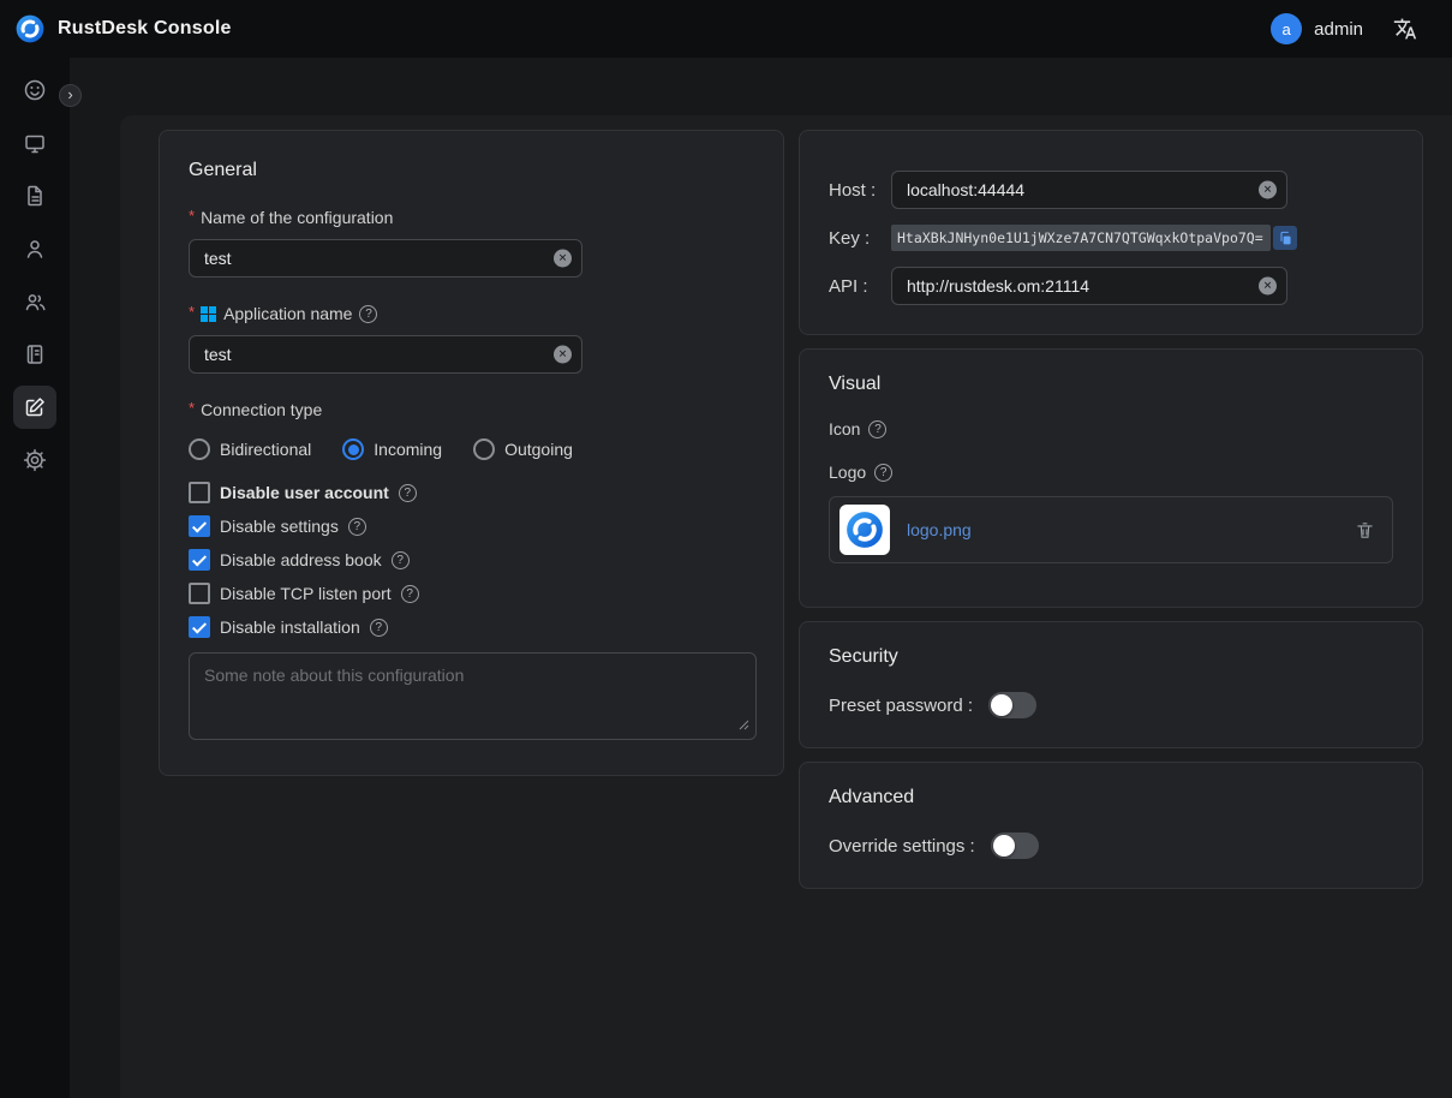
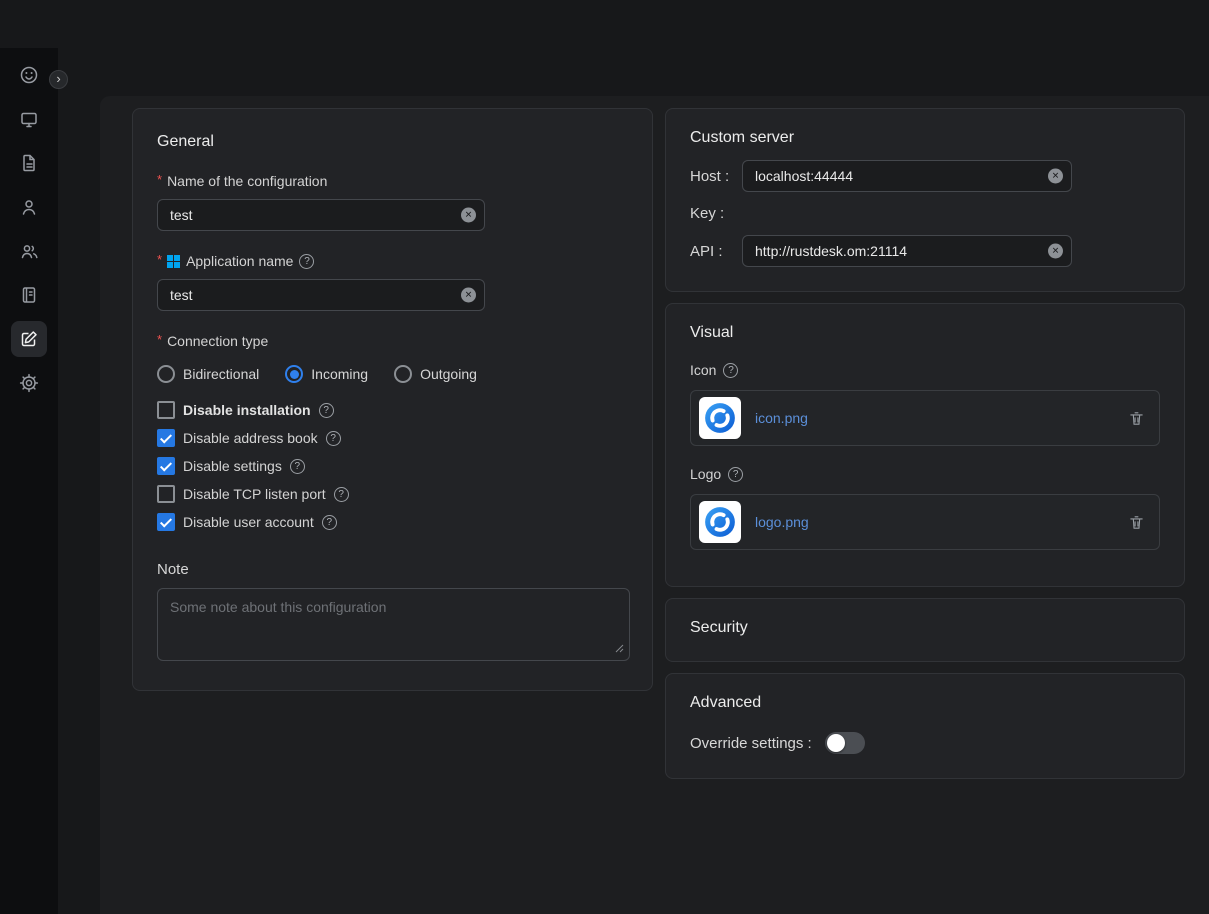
- RustDesk Console
- a
- admin
  ›
  General
  *
  Name of the configuration
  test
  ✕
  *
  Application name
  ?
  test
  ✕
  *
  Connection type
  Bidirectional
  Incoming
  Outgoing
- Disable user account
+ Disable installation
  ?
- Disable settings
+ Disable address book
  ?
- Disable address book
+ Disable settings
  ?
  Disable TCP listen port
  ?
- Disable installation
+ Disable user account
  ?
+ Note
  Some note about this configuration
+ Custom server
  Host :
  localhost:44444
  ✕
  Key :
- HtaXBkJNHyn0e1U1jWXze7A7CN7QTGWqxkOtpaVpo7Q=
  API :
  http://rustdesk.om:21114
  ✕
  Visual
  Icon
  ?
+ icon.png
  Logo
  ?
  logo.png
  Security
- Preset password :
  Advanced
  Override settings :
